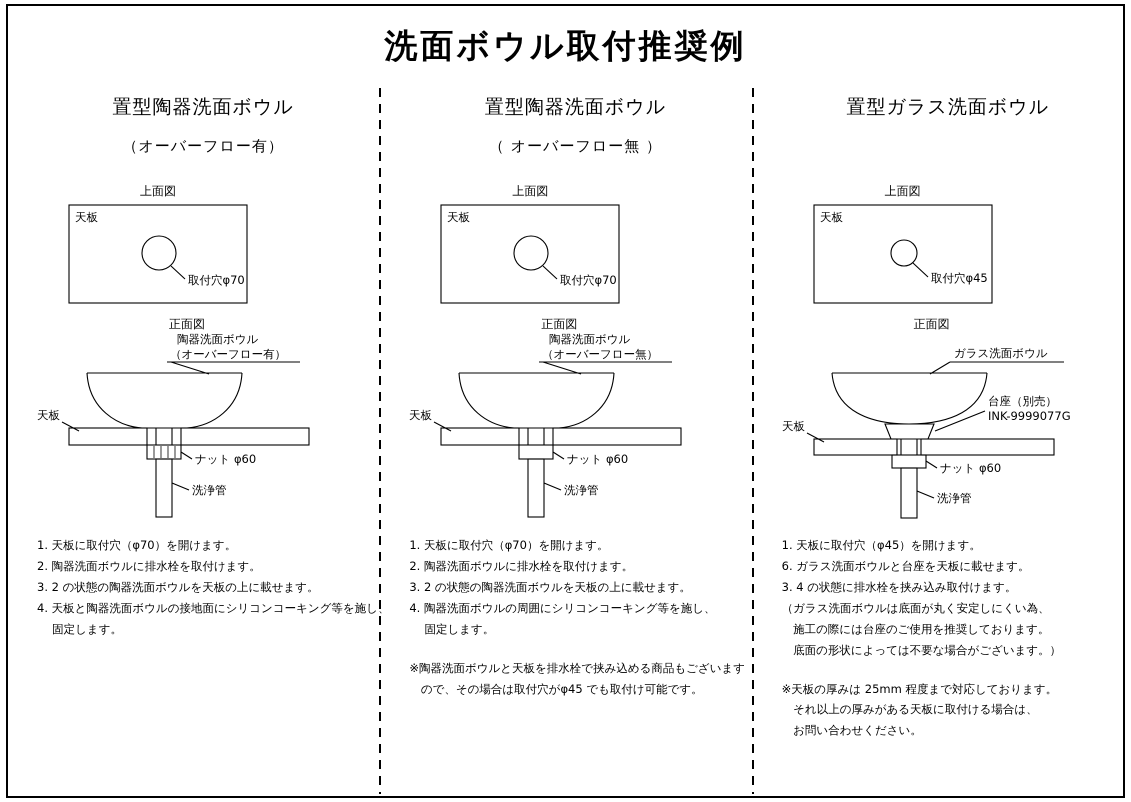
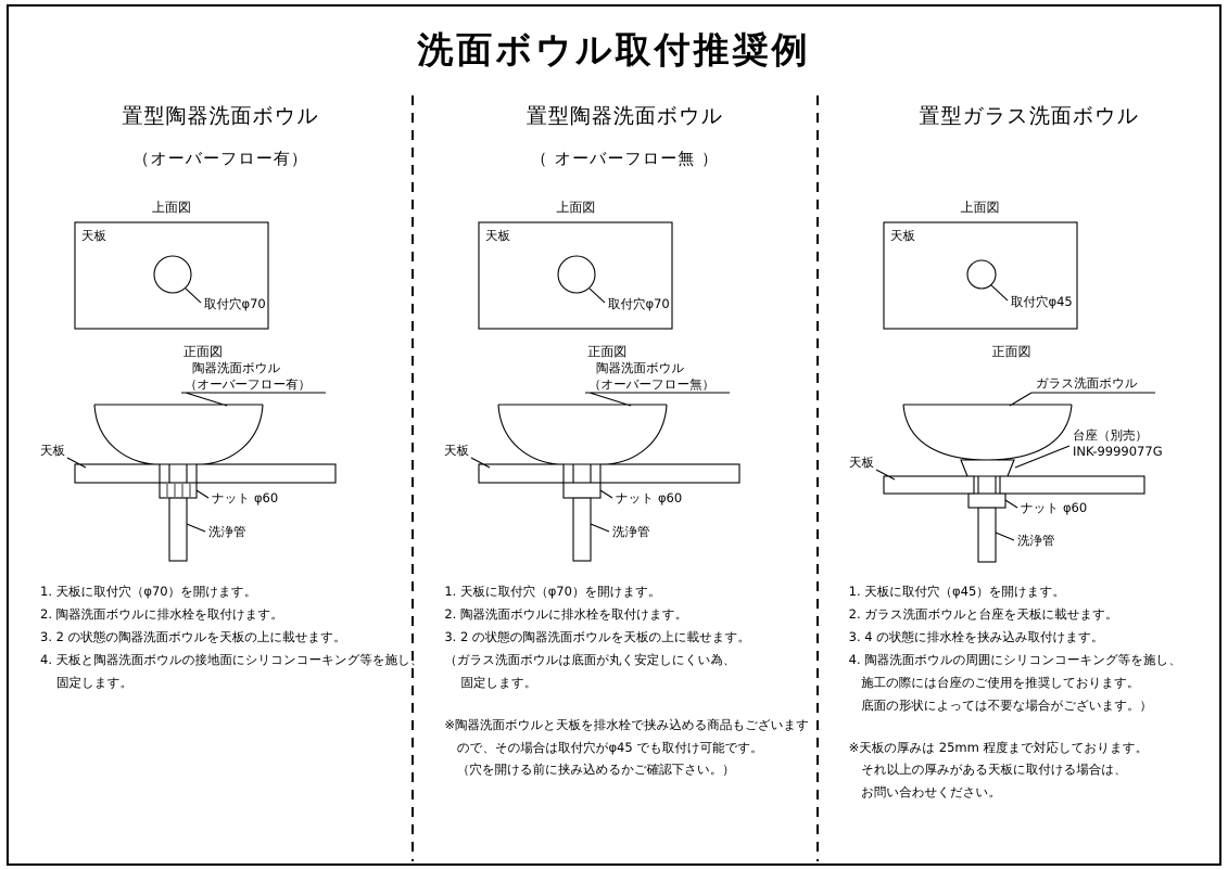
  洗面ボウル取付推奨例
  置型陶器洗面ボウル
  （オーバーフロー有）
  上面図
  天板
  取付穴φ70
  正面図
  陶器洗面ボウル
  （オーバーフロー有）
  天板
  ナット φ60
  洗浄管
  1. 天板に取付穴（φ70）を開けます。
  2. 陶器洗面ボウルに排水栓を取付けます。
  3. 2 の状態の陶器洗面ボウルを天板の上に載せます。
  4. 天板と陶器洗面ボウルの接地面にシリコンコーキング等を施し
  固定します。
  置型陶器洗面ボウル
  （ オーバーフロー無 ）
  上面図
  天板
  取付穴φ70
  正面図
  陶器洗面ボウル
  （オーバーフロー無）
  天板
  ナット φ60
  洗浄管
  1. 天板に取付穴（φ70）を開けます。
  2. 陶器洗面ボウルに排水栓を取付けます。
  3. 2 の状態の陶器洗面ボウルを天板の上に載せます。
- 4. 陶器洗面ボウルの周囲にシリコンコーキング等を施し、
+ （ガラス洗面ボウルは底面が丸く安定しにくい為、
  固定します。
  ※陶器洗面ボウルと天板を排水栓で挟み込める商品もございます
  ので、その場合は取付穴がφ45 でも取付け可能です。
+ （穴を開ける前に挟み込めるかご確認下さい。）
  置型ガラス洗面ボウル
  上面図
  天板
  取付穴φ45
  正面図
  ガラス洗面ボウル
  台座（別売）
  INK-9999077G
  天板
  ナット φ60
  洗浄管
  1. 天板に取付穴（φ45）を開けます。
- 6. ガラス洗面ボウルと台座を天板に載せます。
+ 2. ガラス洗面ボウルと台座を天板に載せます。
  3. 4 の状態に排水栓を挟み込み取付けます。
- （ガラス洗面ボウルは底面が丸く安定しにくい為、
+ 4. 陶器洗面ボウルの周囲にシリコンコーキング等を施し、
  施工の際には台座のご使用を推奨しております。
  底面の形状によっては不要な場合がございます。）
  ※天板の厚みは 25mm 程度まで対応しております。
  それ以上の厚みがある天板に取付ける場合は、
  お問い合わせください。
